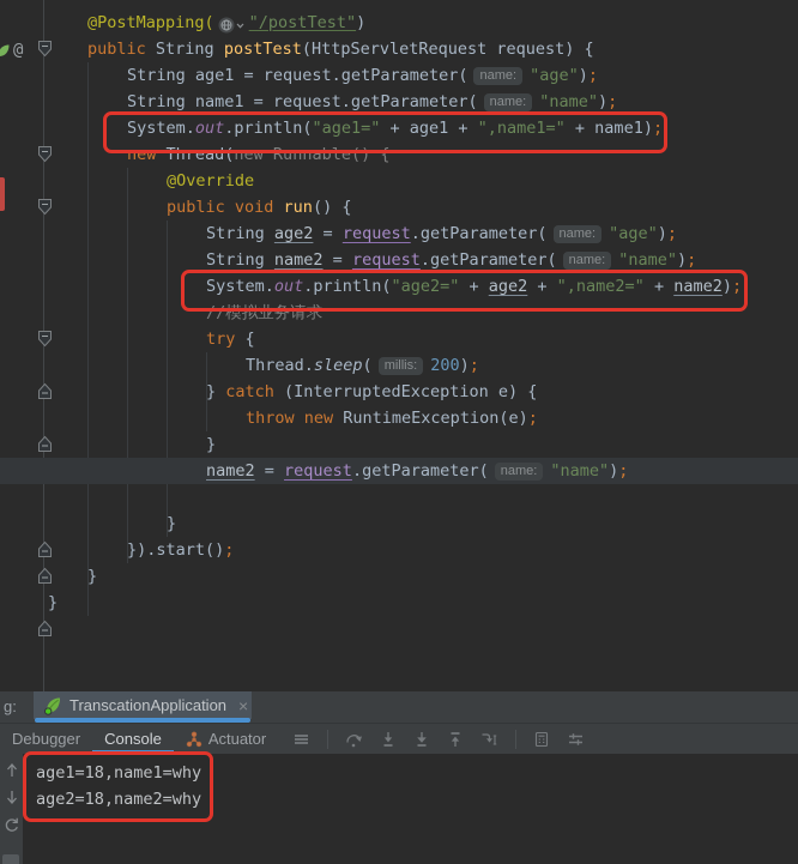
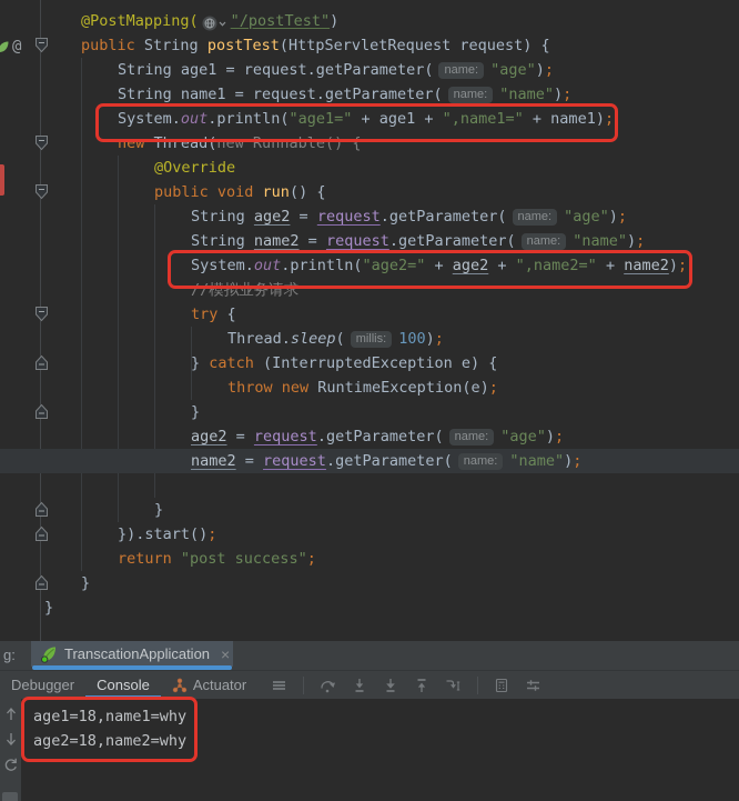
  @PostMapping( "/postTest")
  public String postTest(HttpServletRequest request) {
  String age1 = request.getParameter( name: "age");
  String name1 = request.getParameter( name: "name");
  System.out.println("age1=" + age1 + ",name1=" + name1);
  new Thread(new Runnable() {
  @Override
  public void run() {
  String age2 = request.getParameter( name: "age");
  String name2 = request.getParameter( name: "name");
  System.out.println("age2=" + age2 + ",name2=" + name2);
  //模拟业务请求
  try {
- Thread.sleep( millis: 200);
+ Thread.sleep( millis: 100);
  } catch (InterruptedException e) {
  throw new RuntimeException(e);
  }
+ age2 = request.getParameter( name: "age");
  name2 = request.getParameter( name: "name");
  }
  }).start();
+ return "post success";
  }
  }
  @
  g:
  TranscationApplication
  ×
  Debugger
  Console
  Actuator
  age1=18,name1=why
  age2=18,name2=why
